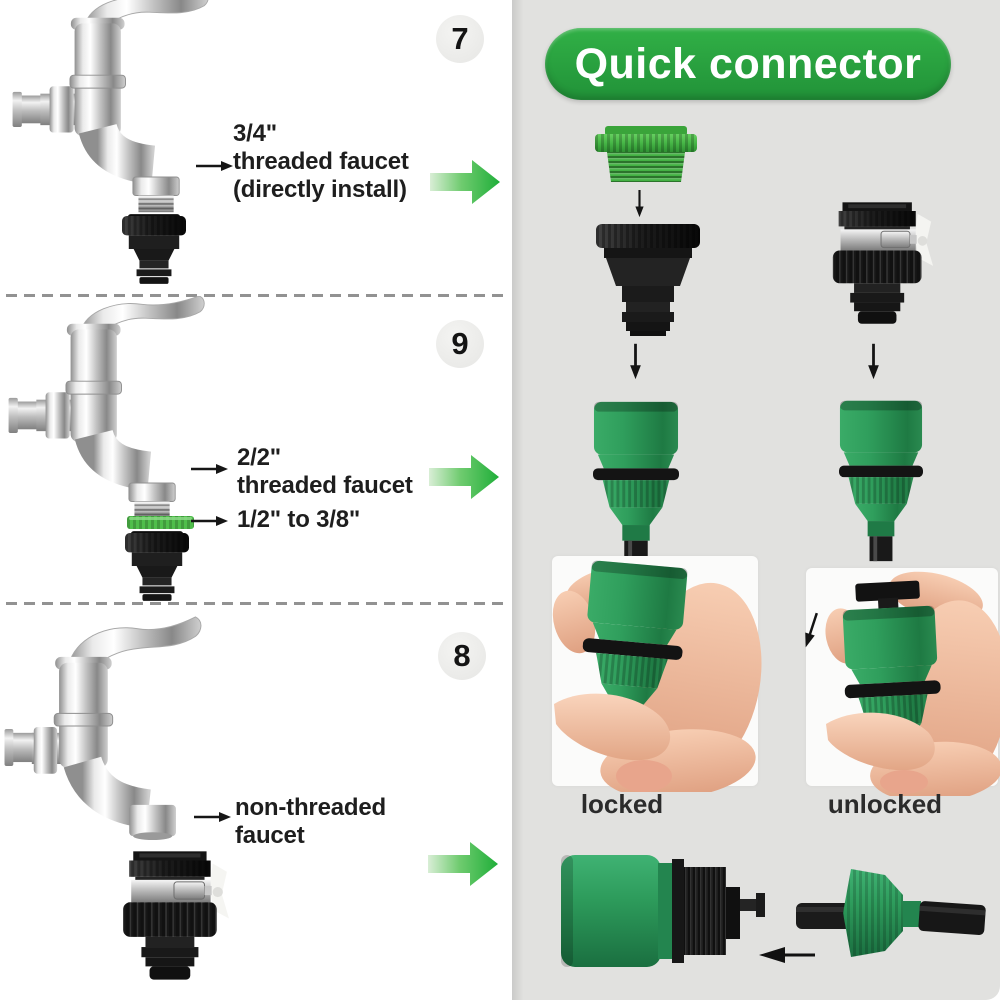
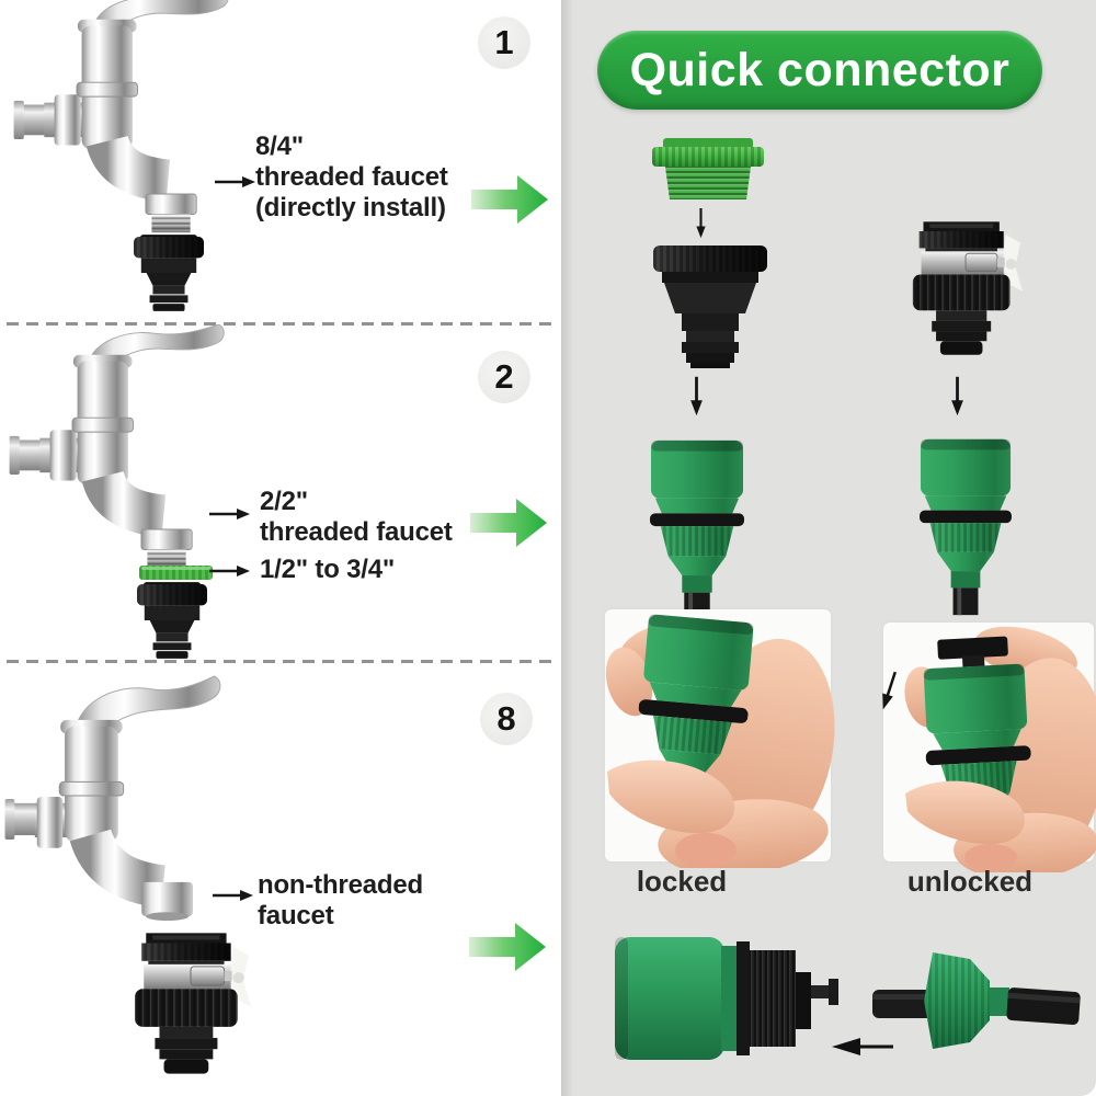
  Quick connector
  locked
  unlocked
- 7
+ 1
- 3/4"
+ 8/4"
  threaded faucet
  (directly install)
- 9
+ 2
  2/2"
  threaded faucet
- 1/2" to 3/8"
+ 1/2" to 3/4"
  8
  non-threaded
  faucet
